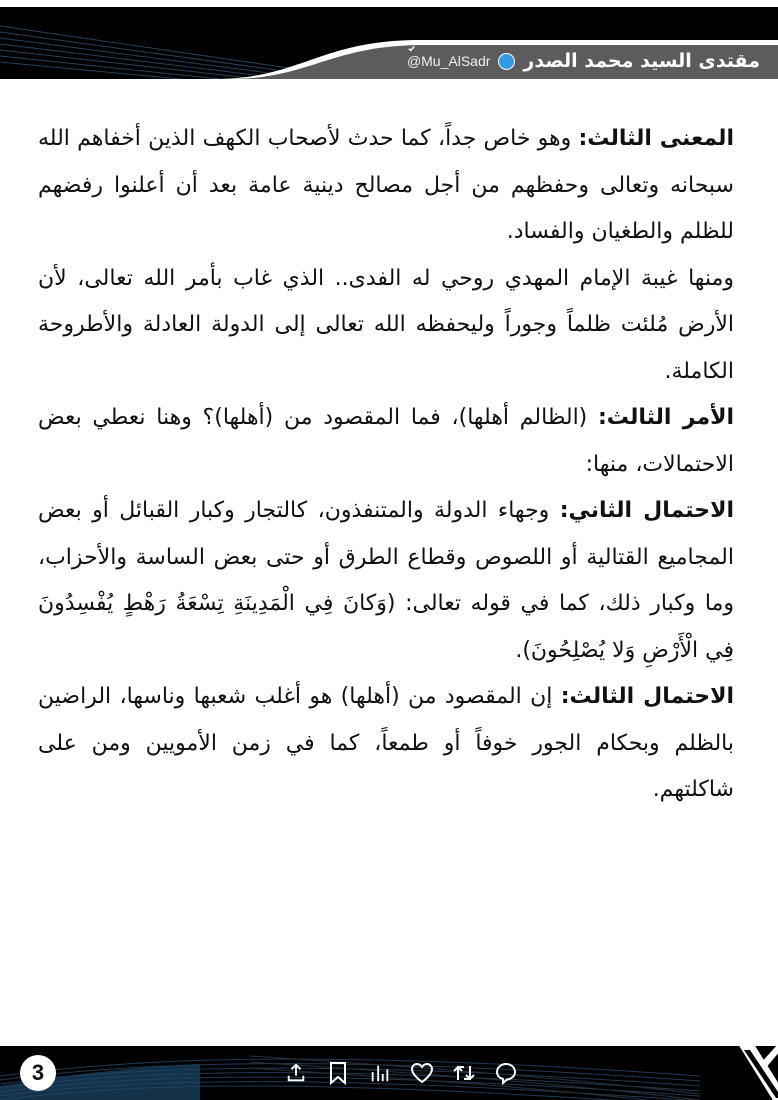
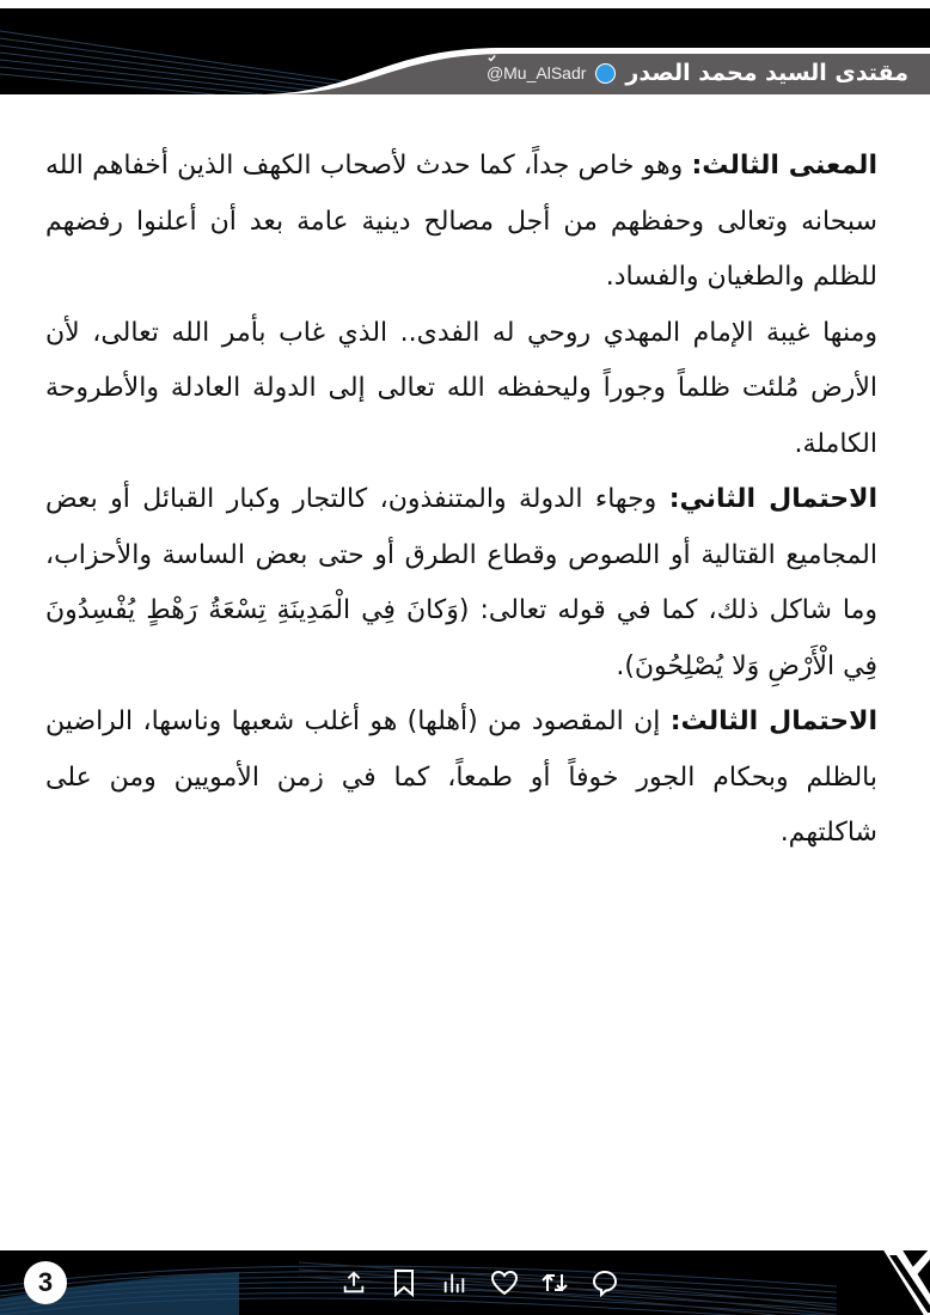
  مقتدى السيد محمد الصدر
  @Mu_AlSadr
  المعنى الثالث: وهو خاص جداً، كما حدث لأصحاب الكهف الذين أخفاهم الله سبحانه وتعالى وحفظهم من أجل مصالح دينية عامة بعد أن أعلنوا رفضهم للظلم والطغيان والفساد.
  ومنها غيبة الإمام المهدي روحي له الفدى.. الذي غاب بأمر الله تعالى، لأن الأرض مُلئت ظلماً وجوراً وليحفظه الله تعالى إلى الدولة العادلة والأطروحة الكاملة.
- الأمر الثالث: (الظالم أهلها)، فما المقصود من (أهلها)؟ وهنا نعطي بعض الاحتمالات، منها:
- الاحتمال الثاني: وجهاء الدولة والمتنفذون، كالتجار وكبار القبائل أو بعض المجاميع القتالية أو اللصوص وقطاع الطرق أو حتى بعض الساسة والأحزاب، وما وكبار ذلك، كما في قوله تعالى: (وَكانَ فِي الْمَدِينَةِ تِسْعَةُ رَهْطٍ يُفْسِدُونَ فِي الْأَرْضِ وَلا يُصْلِحُونَ).
+ الاحتمال الثاني: وجهاء الدولة والمتنفذون، كالتجار وكبار القبائل أو بعض المجاميع القتالية أو اللصوص وقطاع الطرق أو حتى بعض الساسة والأحزاب، وما شاكل ذلك، كما في قوله تعالى: (وَكانَ فِي الْمَدِينَةِ تِسْعَةُ رَهْطٍ يُفْسِدُونَ فِي الْأَرْضِ وَلا يُصْلِحُونَ).
  الاحتمال الثالث: إن المقصود من (أهلها) هو أغلب شعبها وناسها، الراضين بالظلم وبحكام الجور خوفاً أو طمعاً، كما في زمن الأمويين ومن على شاكلتهم.
  3
